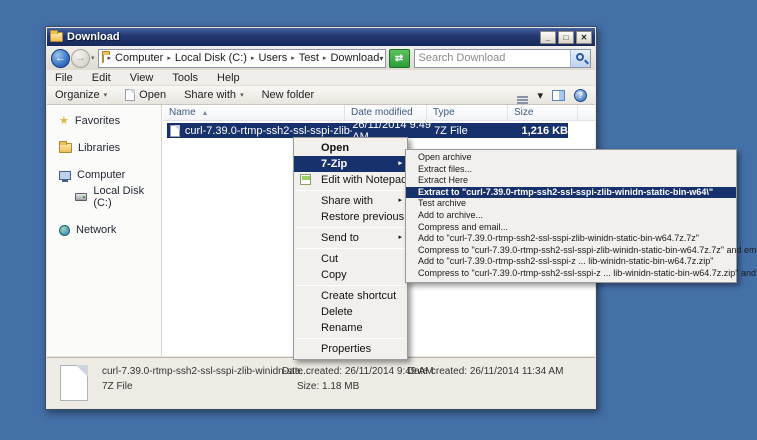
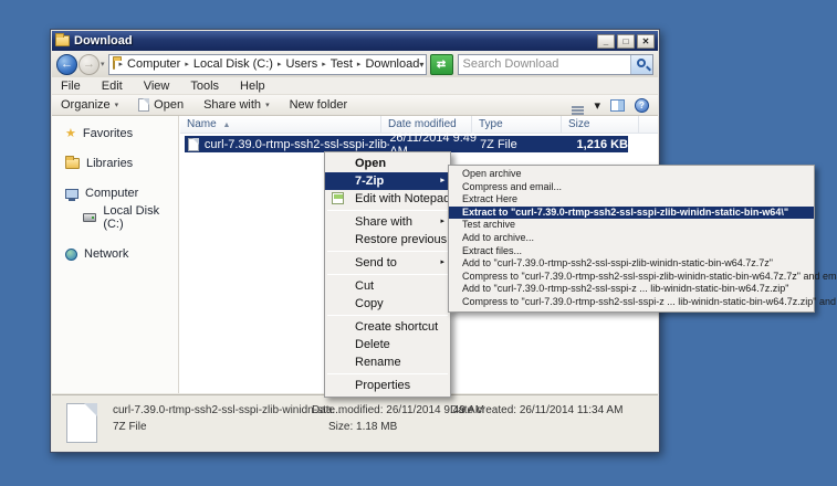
  Download
  _
  □
  ✕
  ←
  →
  Computer
  Local Disk (C:)
  Users
  Test
  Download
  ▾
  ⇄
  Search Download
  File
  Edit
  View
  Tools
  Help
  Organize
  Open
  Share with
  New folder
  ▾
  ?
  ★
  Favorites
  Libraries
  Computer
  Local Disk (C:)
  Network
  Name
  Date modified
  Type
  Size
  curl-7.39.0-rtmp-ssh2-ssl-sspi-zlib-
  26/11/2014 9:49
  7Z File
  1,216 KB
  curl-7.39.0-rtmp-ssh2-ssl-sspi-zlib-winidn-sta...
- Date created: 26/11/2014 9:49 AM
+ Date modified: 26/11/2014 9:49 AM
  Date created: 26/11/2014 11:34 AM
  7Z File
  Size: 1.18 MB
  Open
  7-Zip
  Edit with Notepa
  Share with
  Send to
  Cut
  Copy
  Create shortcut
  Delete
  Rename
  Properties
  Open archive
- Extract files...
+ Compress and email...
  Extract Here
  Extract to "curl-7.39.0-rtmp-ssh2-ssl-sspi-zlib-winidn-static-bin-w64\"
  Test archive
  Add to archive...
- Compress and email...
+ Extract files...
  Add to "curl-7.39.0-rtmp-ssh2-ssl-sspi-zlib-winidn-static-bin-w64.7z.7z"
  Compress to "curl-7.39.0-rtmp-ssh2-ssl-sspi-zlib-winidn-static-bin-w64.7z.7z" and em
  Add to "curl-7.39.0-rtmp-ssh2-ssl-sspi-z ... lib-winidn-static-bin-w64.7z.zip"
  Compress to "curl-7.39.0-rtmp-ssh2-ssl-sspi-z ... lib-winidn-static-bin-w64.7z.zip" and
